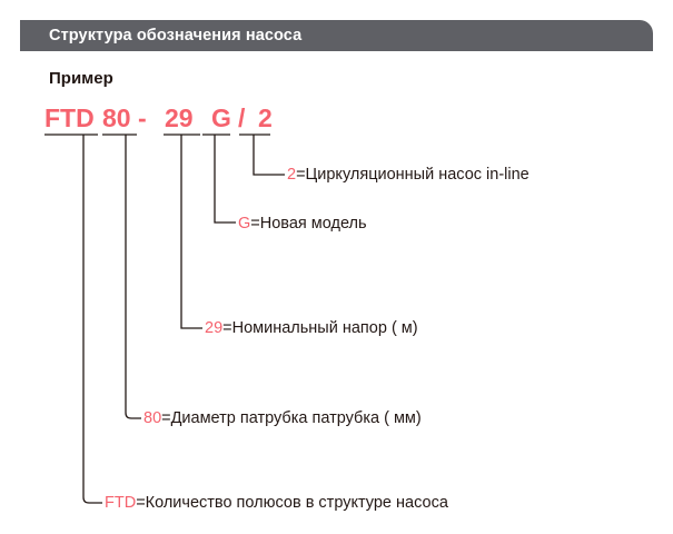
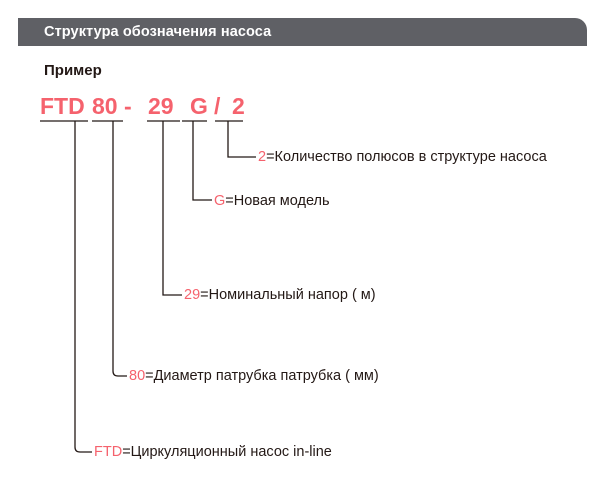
  Структура обозначения насоса
  Пример
  FTD
  80
  -
  29
  G
  /
  2
- 2=Циркуляционный насос in-line
+ 2=Количество полюсов в структуре насоса
  G=Новая модель
  29=Номинальный напор ( м)
  80=Диаметр патрубка патрубка ( мм)
- FTD=Количество полюсов в структуре насоса
+ FTD=Циркуляционный насос in-line
